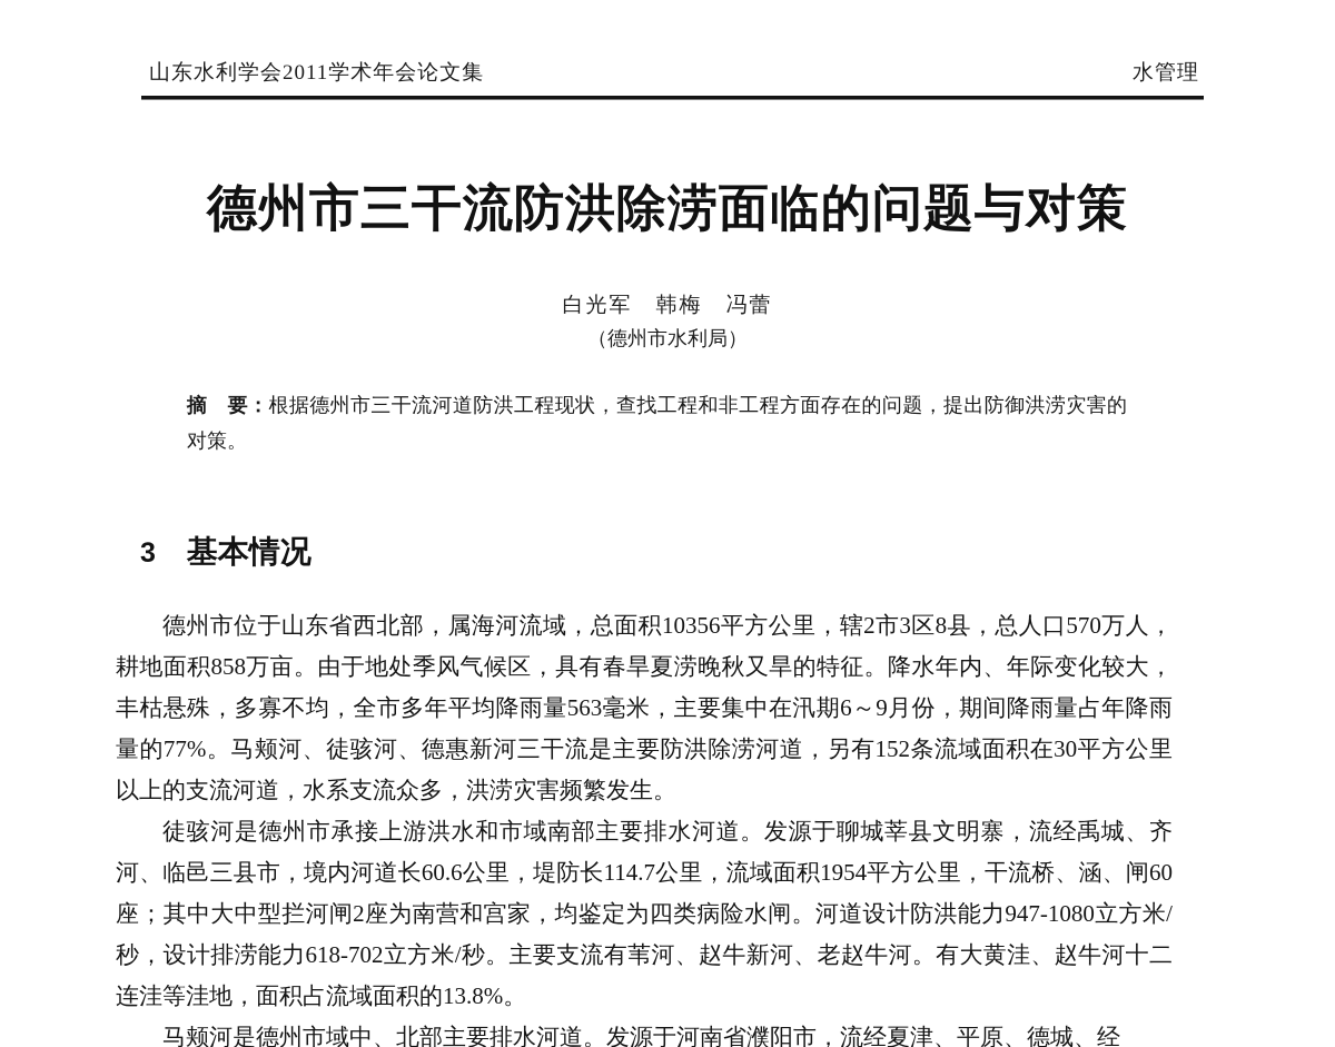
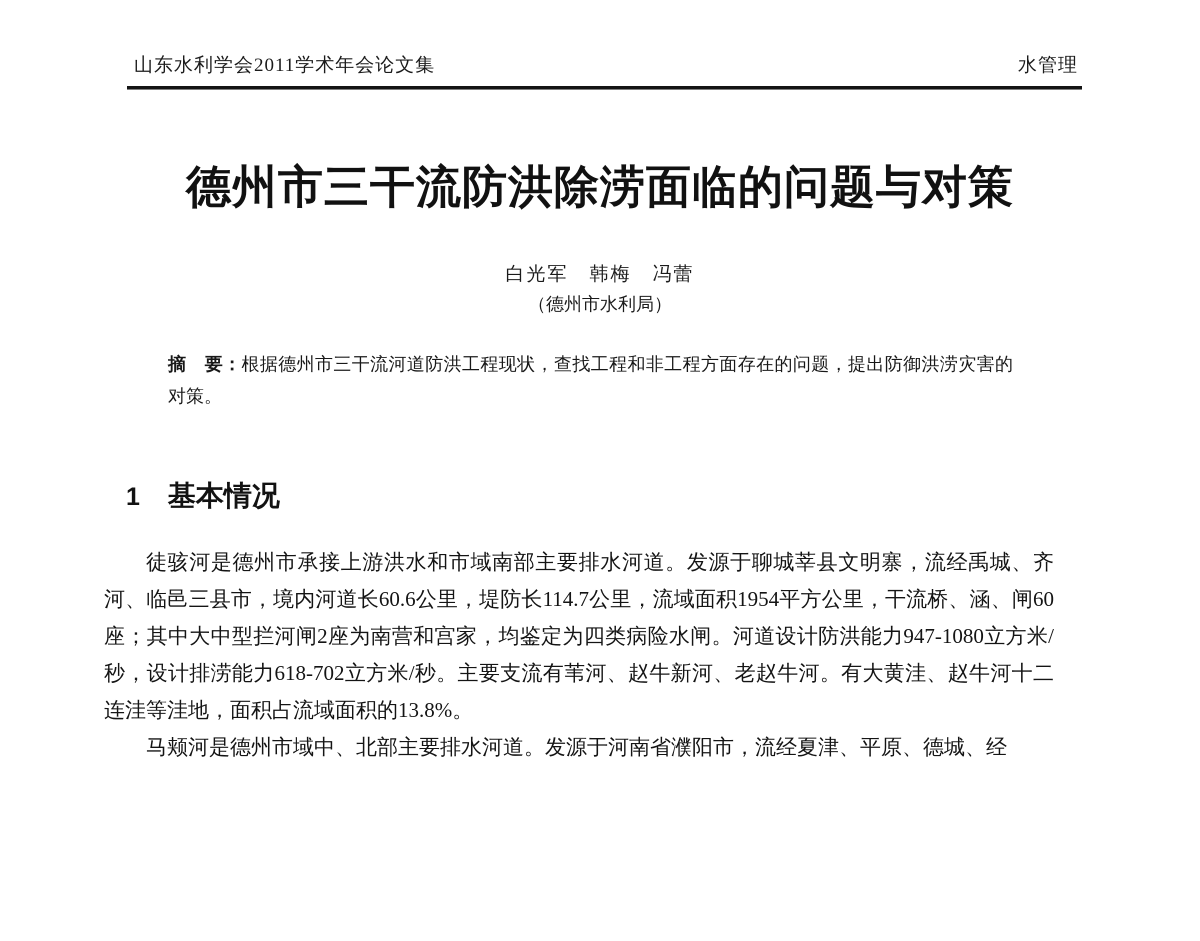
  山东水利学会2011学术年会论文集
  水管理
  德州市三干流防洪除涝面临的问题与对策
  白光军 韩梅 冯蕾
  （德州市水利局）
  摘 要：根据德州市三干流河道防洪工程现状，查找工程和非工程方面存在的问题，提出防御洪涝灾害的对策。
- 3
+ 1
  基本情况
- 德州市位于山东省西北部，属海河流域，总面积10356平方公里，辖2市3区8县，总人口570万人，耕地面积858万亩。由于地处季风气候区，具有春旱夏涝晚秋又旱的特征。降水年内、年际变化较大，丰枯悬殊，多寡不均，全市多年平均降雨量563毫米，主要集中在汛期6～9月份，期间降雨量占年降雨量的77%。马颊河、徒骇河、德惠新河三干流是主要防洪除涝河道，另有152条流域面积在30平方公里以上的支流河道，水系支流众多，洪涝灾害频繁发生。
  徒骇河是德州市承接上游洪水和市域南部主要排水河道。发源于聊城莘县文明寨，流经禹城、齐河、临邑三县市，境内河道长60.6公里，堤防长114.7公里，流域面积1954平方公里，干流桥、涵、闸60座；其中大中型拦河闸2座为南营和宫家，均鉴定为四类病险水闸。河道设计防洪能力947-1080立方米/秒，设计排涝能力618-702立方米/秒。主要支流有苇河、赵牛新河、老赵牛河。有大黄洼、赵牛河十二连洼等洼地，面积占流域面积的13.8%。
  马颊河是德州市域中、北部主要排水河道。发源于河南省濮阳市，流经夏津、平原、德城、经
